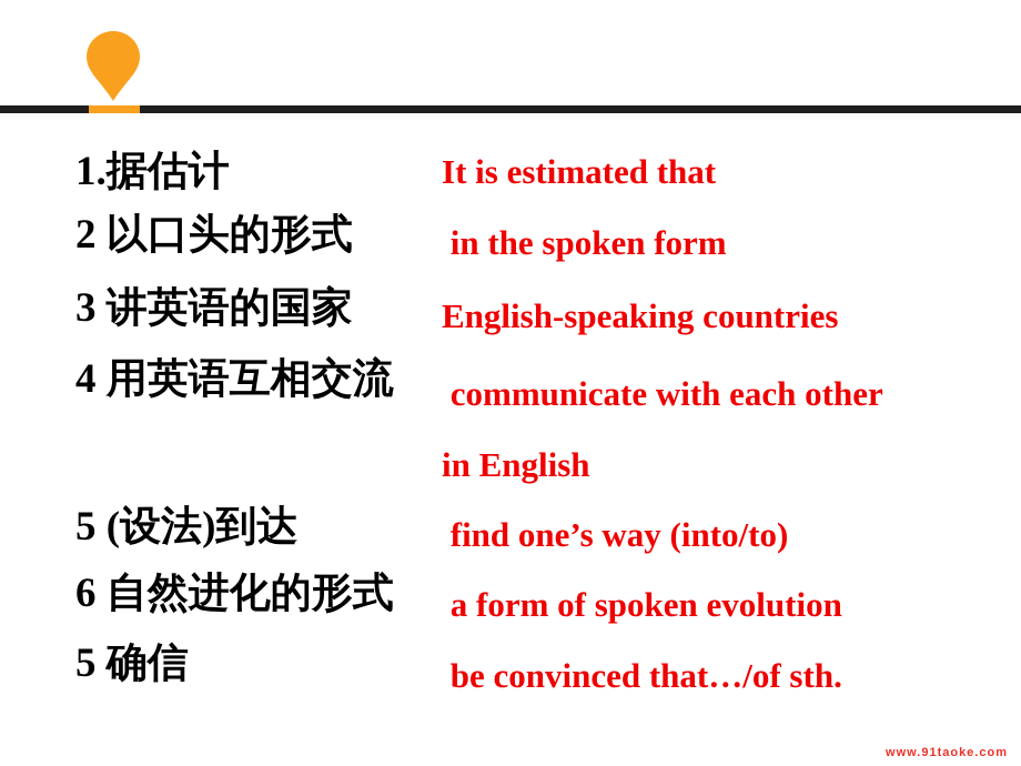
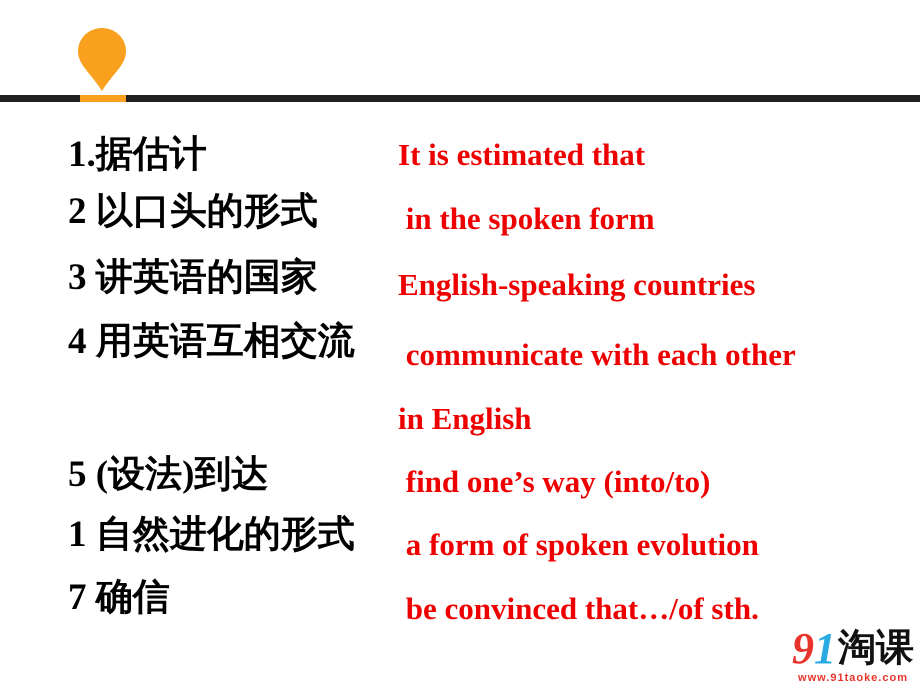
  1.据估计
  2 以口头的形式
  3 讲英语的国家
  4 用英语互相交流
  5 (设法)到达
- 6 自然进化的形式
+ 1 自然进化的形式
- 5 确信
+ 7 确信
  It is estimated that
  in the spoken form
  English-speaking countries
  communicate with each other
  in English
  find one’s way (into/to)
  a form of spoken evolution
  be convinced that…/of sth.
+ 91淘课
  www.91taoke.com
